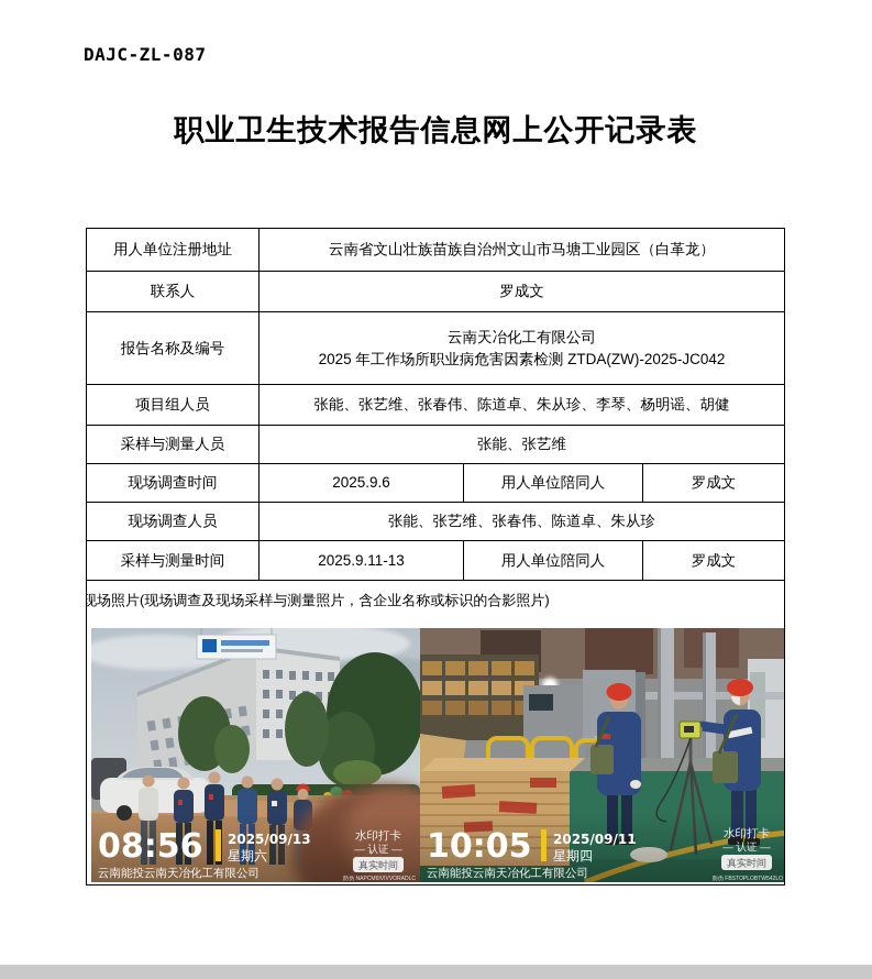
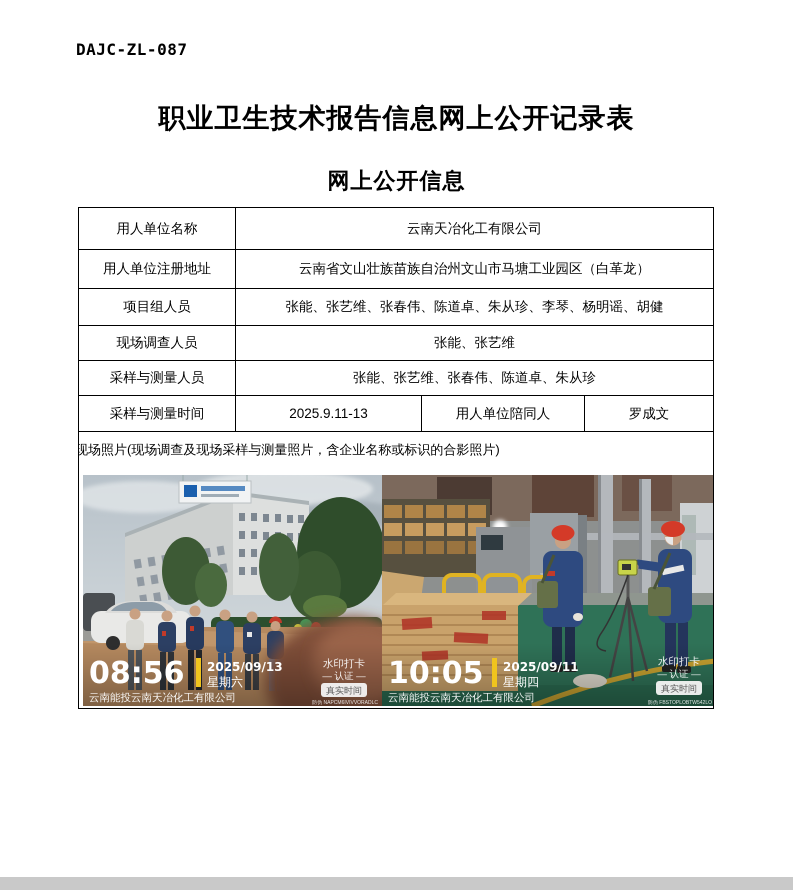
  DAJC-ZL-087
  职业卫生技术报告信息网上公开记录表
+ 网上公开信息
+ 用人单位名称	云南天冶化工有限公司
  用人单位注册地址	云南省文山壮族苗族自治州文山市马塘工业园区（白革龙）
- 联系人	罗成文
- 报告名称及编号	云南天冶化工有限公司 2025 年工作场所职业病危害因素检测 ZTDA(ZW)-2025-JC042
  项目组人员	张能、张艺维、张春伟、陈道卓、朱从珍、李琴、杨明谣、胡健
- 采样与测量人员	张能、张艺维
+ 现场调查人员	张能、张艺维
- 现场调查时间	2025.9.6	用人单位陪同人	罗成文
- 现场调查人员	张能、张艺维、张春伟、陈道卓、朱从珍
+ 采样与测量人员	张能、张艺维、张春伟、陈道卓、朱从珍
  采样与测量时间	2025.9.11-13	用人单位陪同人	罗成文
  现场照片(现场调查及现场采样与测量照片，含企业名称或标识的合影照片) 08:56 2025/09/13 星期六 云南能投云南天冶化工有限公司 水印打卡 — 认证 — 真实时间 10:05 2025/09/11 星期四 云南能投云南天冶化工有限公司 水印打卡 — 认证 — 真实时间
